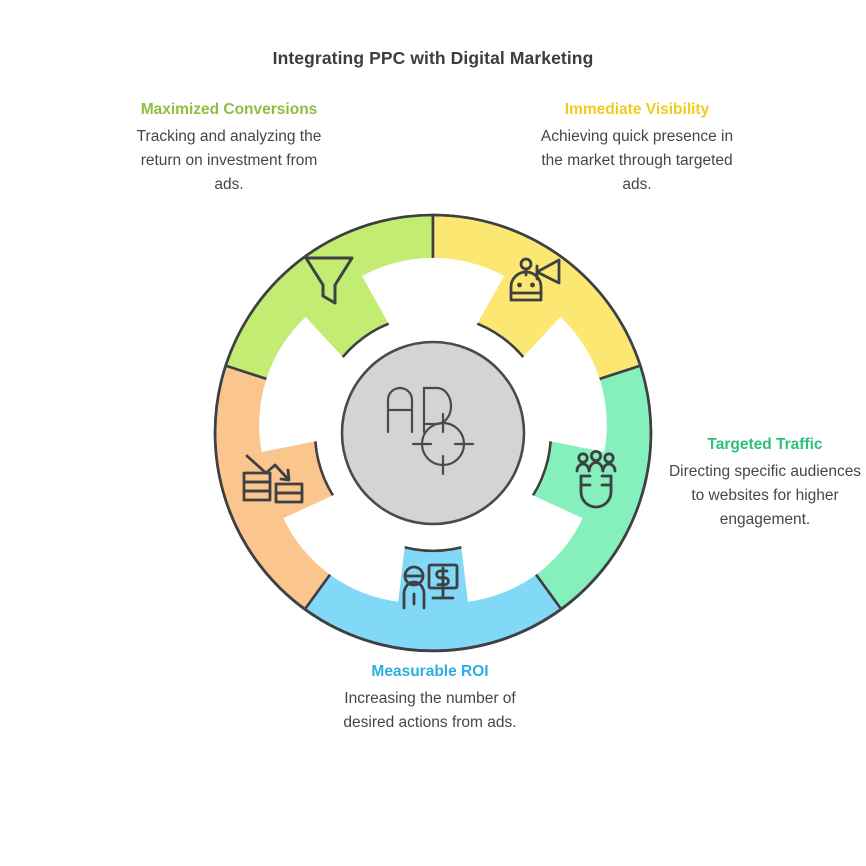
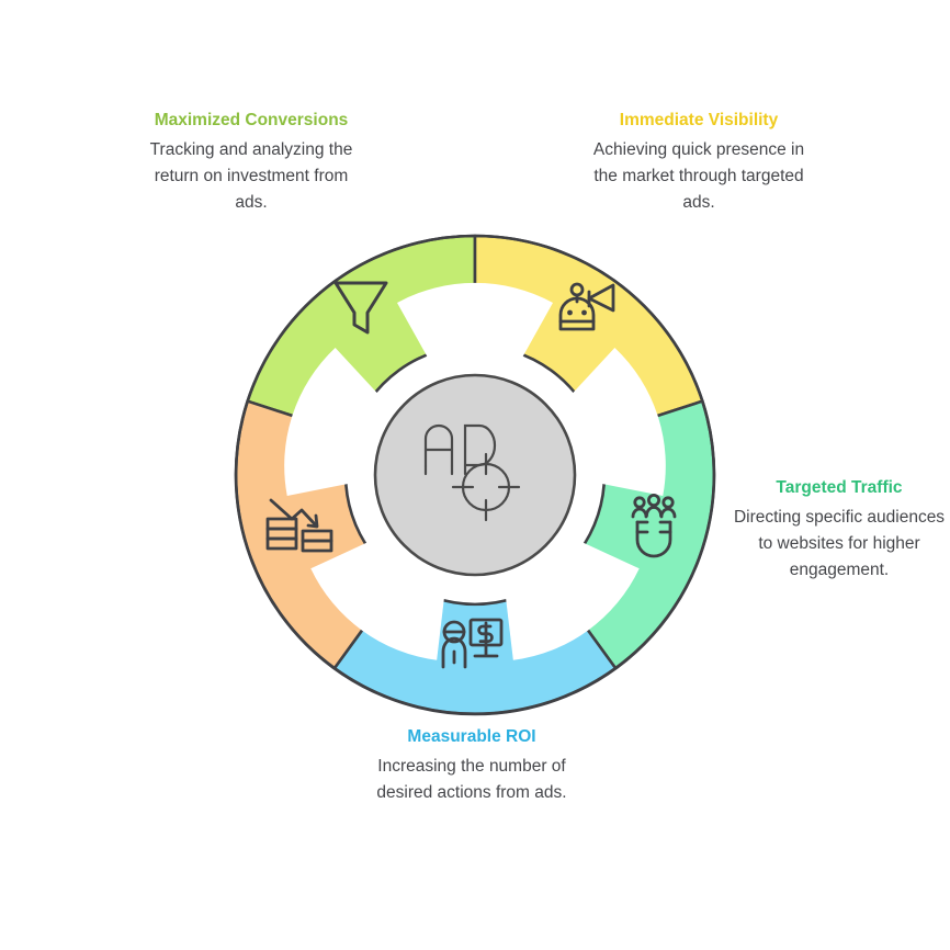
- Integrating PPC with Digital Marketing
  Maximized Conversions
  Tracking and analyzing the return on investment from ads.
  Immediate Visibility
  Achieving quick presence in the market through targeted ads.
  Targeted Traffic
  Directing specific audiences to websites for higher engagement.
  Measurable ROI
  Increasing the number of desired actions from ads.
